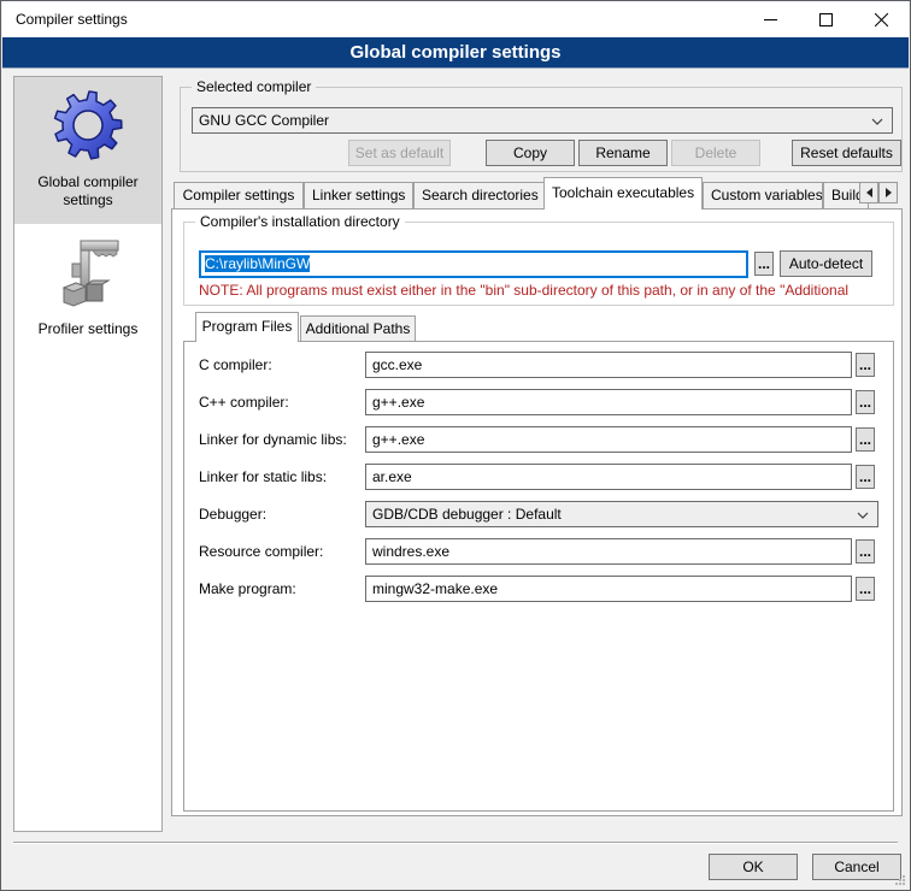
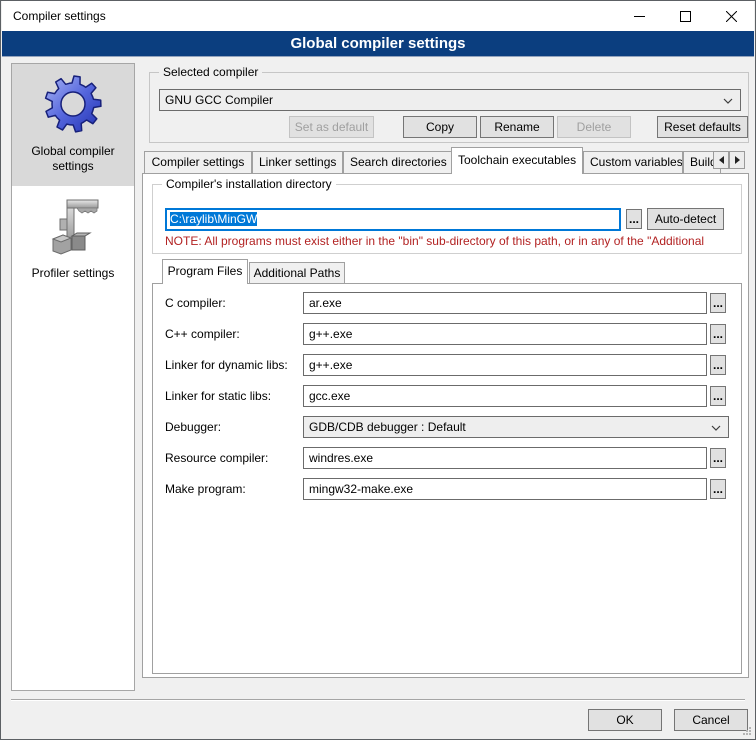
  Compiler settings
  Global compiler settings
  Global compiler settings
  Profiler settings
  Selected compiler
  GNU GCC Compiler
  Set as default
  Copy
  Rename
  Delete
  Reset defaults
  Compiler settings
  Linker settings
  Search directories
  Toolchain executables
  Custom variables
  Buil
  Compiler's installation directory
  C:\raylib\MinGW
  ...
  Auto-detect
  NOTE: All programs must exist either in the "bin" sub-directory of this path, or in any of the "Additional
  Program Files
  Additional Paths
  C compiler:
- gcc.exe
+ ar.exe
  ...
  C++ compiler:
  g++.exe
  ...
  Linker for dynamic libs:
  g++.exe
  ...
  Linker for static libs:
- ar.exe
+ gcc.exe
  ...
  Debugger:
  GDB/CDB debugger : Default
  Resource compiler:
  windres.exe
  ...
  Make program:
  mingw32-make.exe
  ...
  OK
  Cancel
